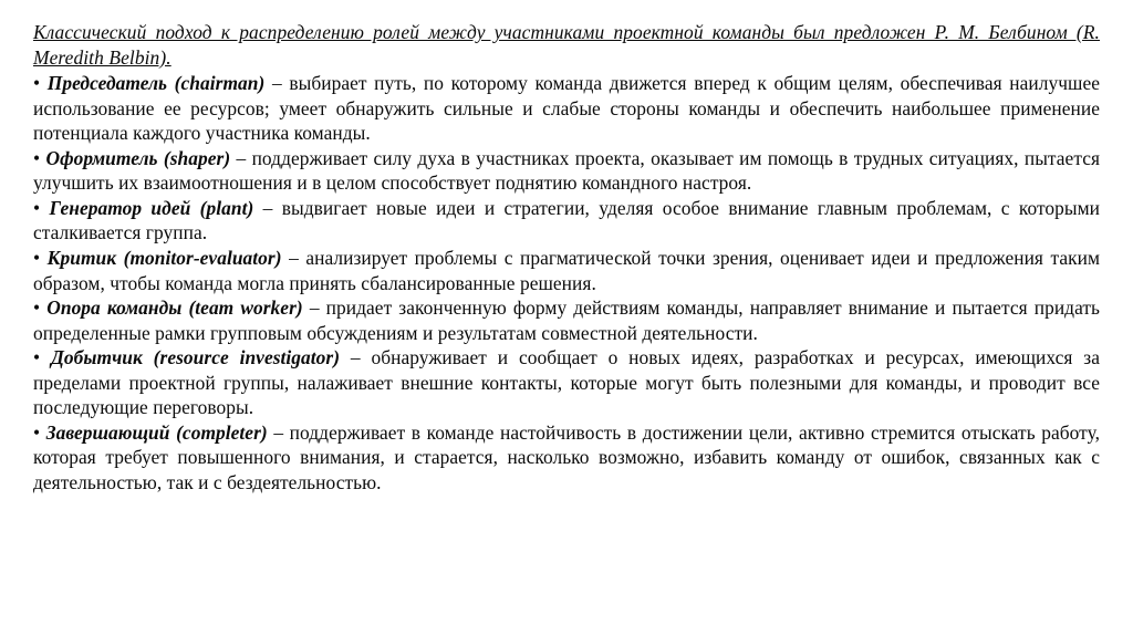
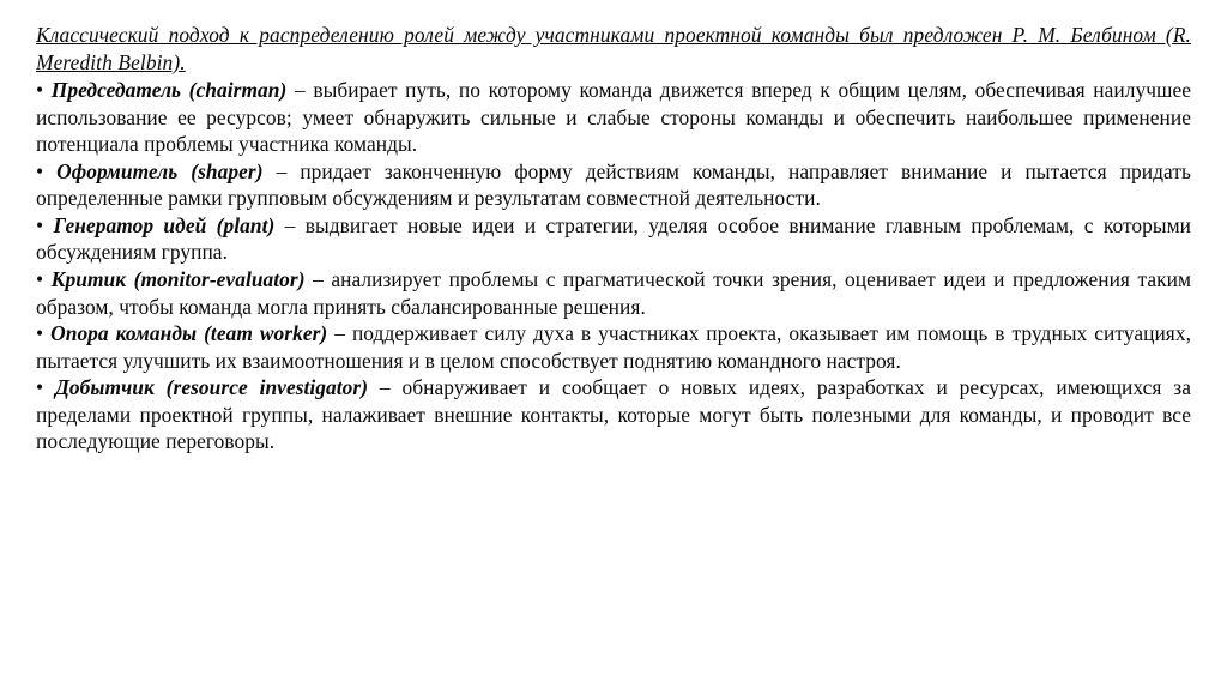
  Классический подход к распределению ролей между участниками проектной команды был предложен Р. М. Белбином (R. Meredith Belbin).
- • Председатель (chairman) – выбирает путь, по которому команда движется вперед к общим целям, обеспечивая наилучшее использование ее ресурсов; умеет обнаружить сильные и слабые стороны команды и обеспечить наибольшее применение потенциала каждого участника команды.
+ • Председатель (chairman) – выбирает путь, по которому команда движется вперед к общим целям, обеспечивая наилучшее использование ее ресурсов; умеет обнаружить сильные и слабые стороны команды и обеспечить наибольшее применение потенциала проблемы участника команды.
- • Оформитель (shaper) – поддерживает силу духа в участниках проекта, оказывает им помощь в трудных ситуациях, пытается улучшить их взаимоотношения и в целом способствует поднятию командного настроя.
+ • Оформитель (shaper) – придает законченную форму действиям команды, направляет внимание и пытается придать определенные рамки групповым обсуждениям и результатам совместной деятельности.
- • Генератор идей (plant) – выдвигает новые идеи и стратегии, уделяя особое внимание главным проблемам, с которыми сталкивается группа.
+ • Генератор идей (plant) – выдвигает новые идеи и стратегии, уделяя особое внимание главным проблемам, с которыми обсуждениям группа.
  • Критик (monitor-evaluator) – анализирует проблемы с прагматической точки зрения, оценивает идеи и предложения таким образом, чтобы команда могла принять сбалансированные решения.
- • Опора команды (team worker) – придает законченную форму действиям команды, направляет внимание и пытается придать определенные рамки групповым обсуждениям и результатам совместной деятельности.
+ • Опора команды (team worker) – поддерживает силу духа в участниках проекта, оказывает им помощь в трудных ситуациях, пытается улучшить их взаимоотношения и в целом способствует поднятию командного настроя.
  • Добытчик (resource investigator) – обнаруживает и сообщает о новых идеях, разработках и ресурсах, имеющихся за пределами проектной группы, налаживает внешние контакты, которые могут быть полезными для команды, и проводит все последующие переговоры.
- • Завершающий (completer) – поддерживает в команде настойчивость в достижении цели, активно стремится отыскать работу, которая требует повышенного внимания, и старается, насколько возможно, избавить команду от ошибок, связанных как с деятельностью, так и с бездеятельностью.
